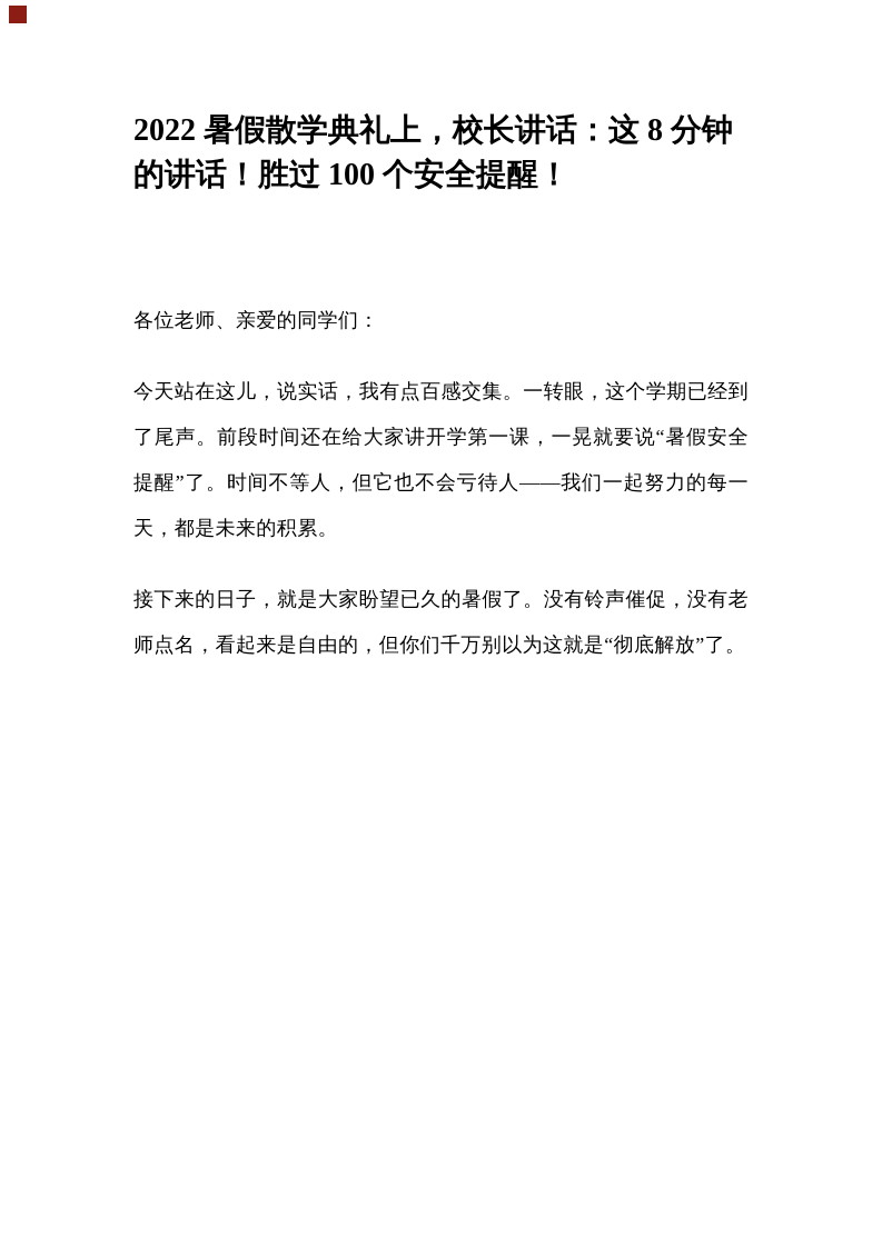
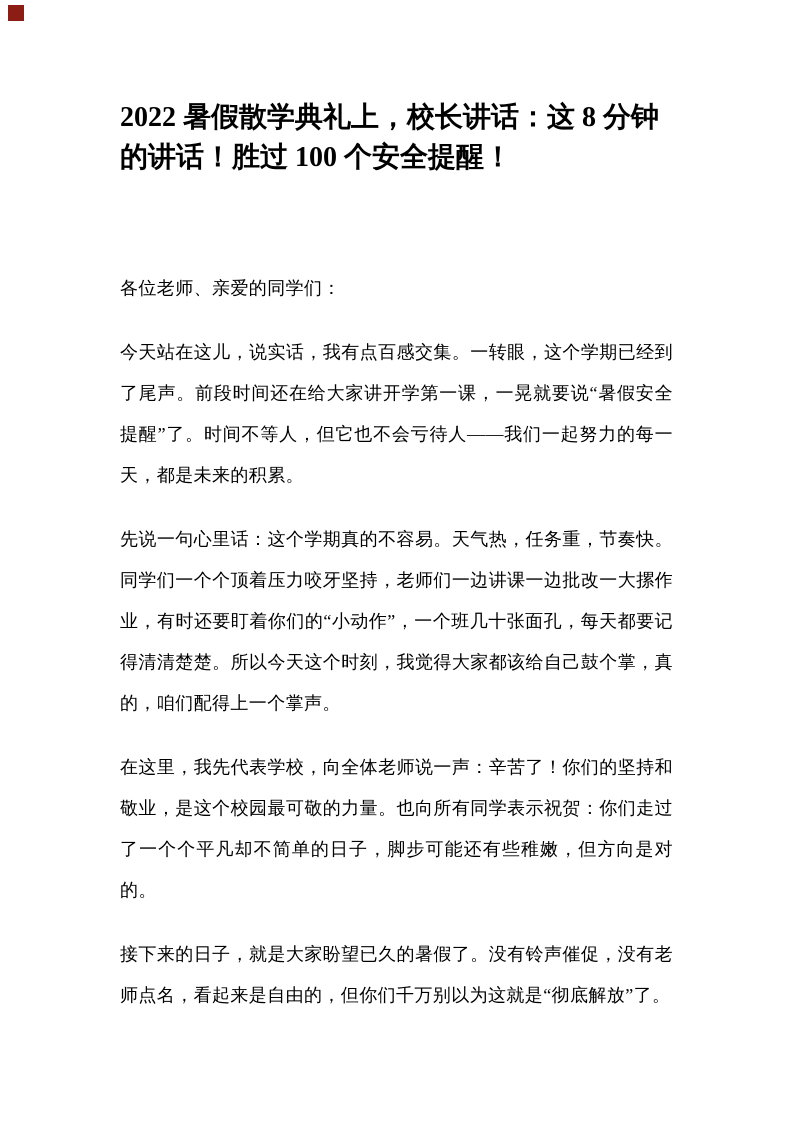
  2022 暑假散学典礼上，校长讲话：这 8 分钟
  的讲话！胜过 100 个安全提醒！
  各位老师、亲爱的同学们：
  今天站在这儿，说实话，我有点百感交集。一转眼，这个学期已经到了尾声。前段时间还在给大家讲开学第一课，一晃就要说“暑假安全提醒”了。时间不等人，但它也不会亏待人——我们一起努力的每一天，都是未来的积累。
+ 先说一句心里话：这个学期真的不容易。天气热，任务重，节奏快。同学们一个个顶着压力咬牙坚持，老师们一边讲课一边批改一大摞作业，有时还要盯着你们的“小动作”，一个班几十张面孔，每天都要记得清清楚楚。所以今天这个时刻，我觉得大家都该给自己鼓个掌，真的，咱们配得上一个掌声。
+ 在这里，我先代表学校，向全体老师说一声：辛苦了！你们的坚持和敬业，是这个校园最可敬的力量。也向所有同学表示祝贺：你们走过了一个个平凡却不简单的日子，脚步可能还有些稚嫩，但方向是对的。
  接下来的日子，就是大家盼望已久的暑假了。没有铃声催促，没有老师点名，看起来是自由的，但你们千万别以为这就是“彻底解放”了。
